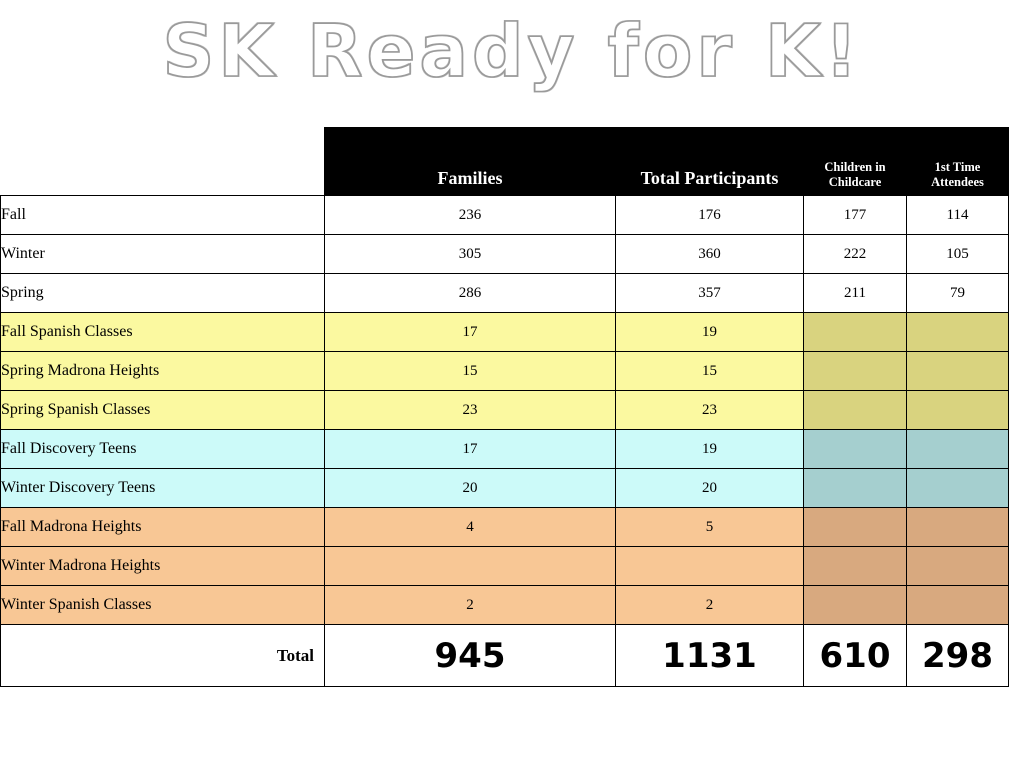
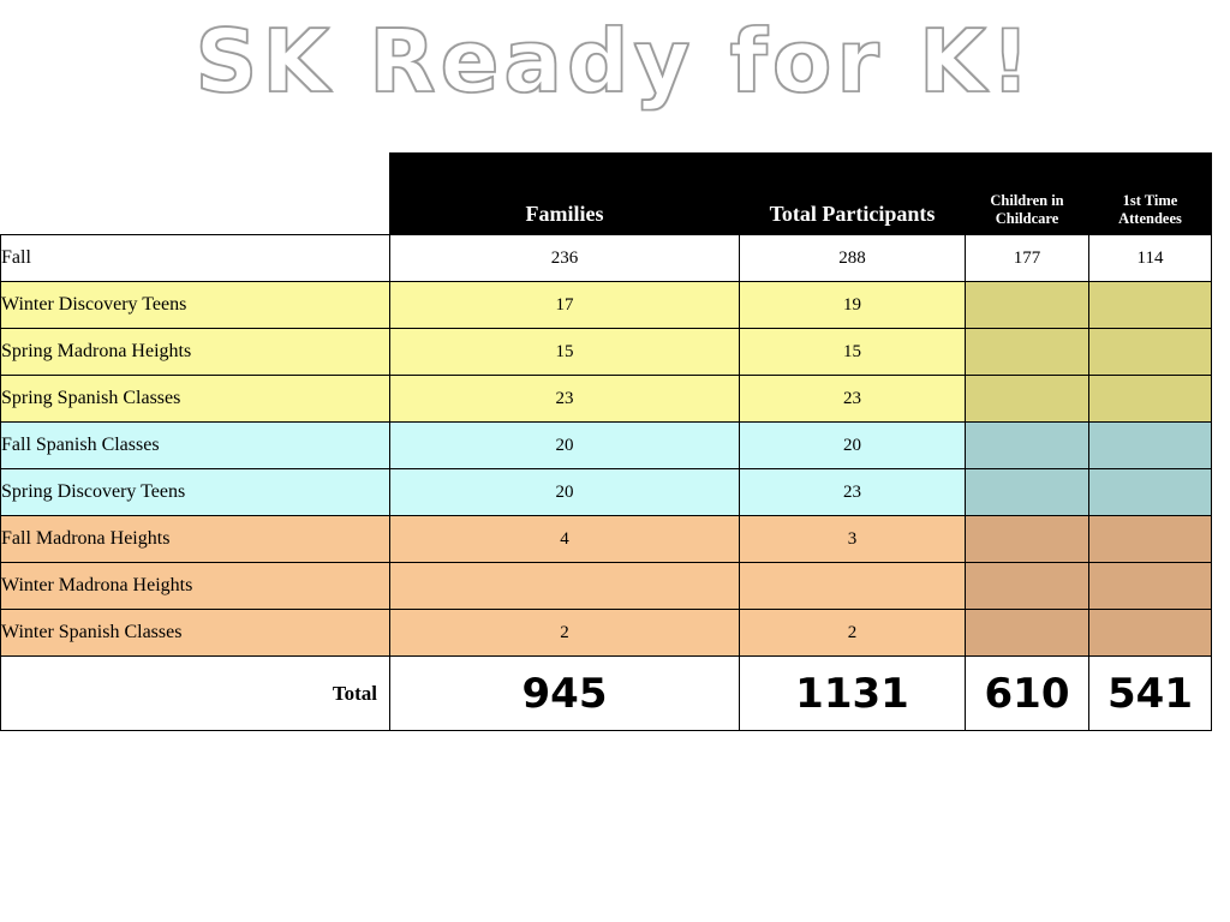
  SK Ready for K!
  	Families	Total Participants	Children in Childcare	1st Time Attendees
- Fall	236	176	177	114
+ Fall	236	288	177	114
- Winter	305	360	222	105
- Spring	286	357	211	79
- Fall Spanish Classes	17	19
+ Winter Discovery Teens	17	19
  Spring Madrona Heights	15	15
  Spring Spanish Classes	23	23
- Fall Discovery Teens	17	19
- Winter Discovery Teens	20	20
+ Fall Spanish Classes	20	20
+ Spring Discovery Teens	20	23
- Fall Madrona Heights	4	5
+ Fall Madrona Heights	4	3
  Winter Madrona Heights
  Winter Spanish Classes	2	2
- Total	945	1131	610	298
+ Total	945	1131	610	541
